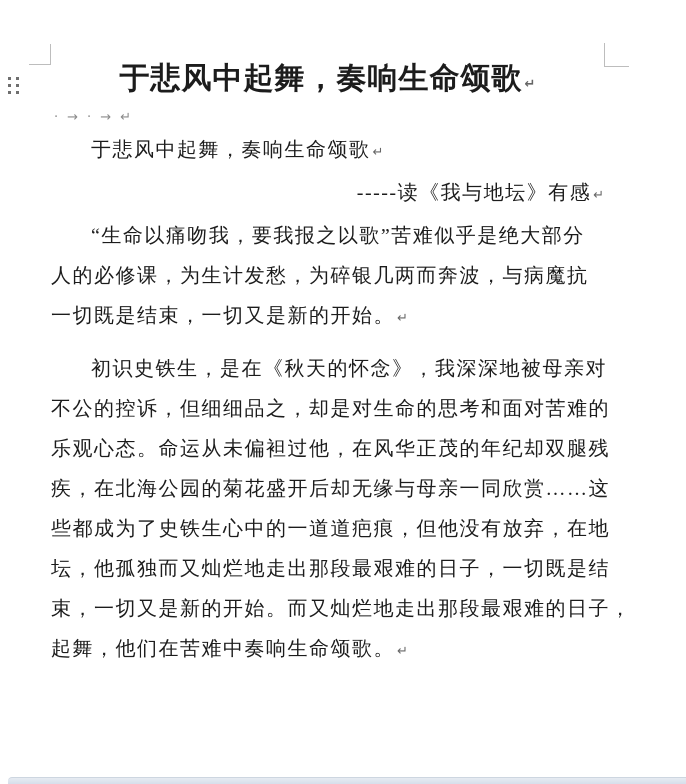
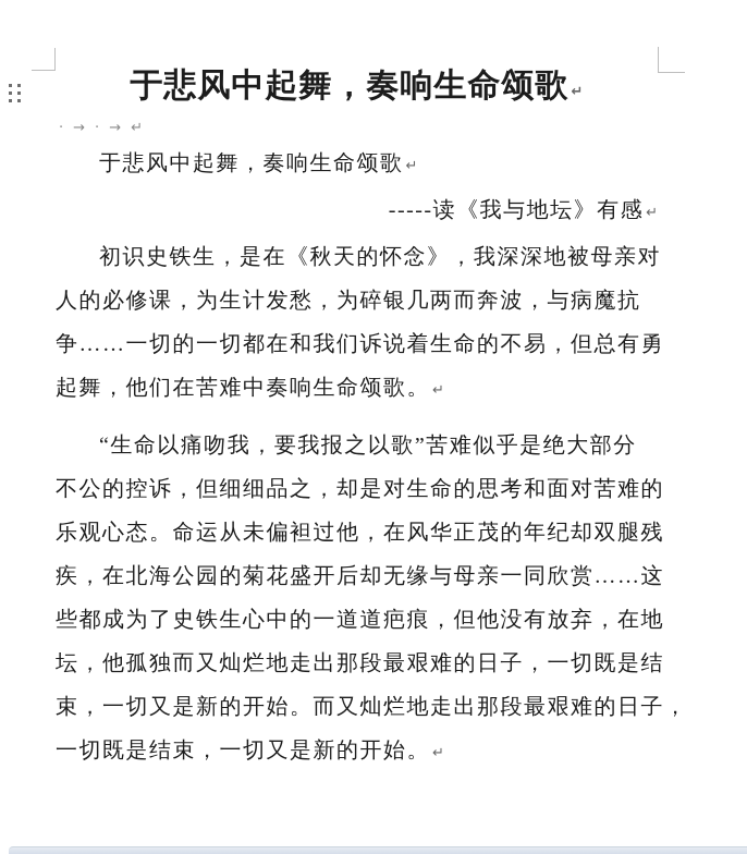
  于悲风中起舞，奏响生命颂歌 ↵
  ·
  →
  ·
  →
  ↵
  于悲风中起舞，奏响生命颂歌 ↵
  -----读《我与地坛》有感 ↵
- “生命以痛吻我，要我报之以歌”苦难似乎是绝大部分
+ 初识史铁生，是在《秋天的怀念》，我深深地被母亲对
  人的必修课，为生计发愁，为碎银几两而奔波，与病魔抗
+ 争……一切的一切都在和我们诉说着生命的不易，但总有勇
- 一切既是结束，一切又是新的开始。 ↵
+ 起舞，他们在苦难中奏响生命颂歌。 ↵
- 初识史铁生，是在《秋天的怀念》，我深深地被母亲对
+ “生命以痛吻我，要我报之以歌”苦难似乎是绝大部分
  不公的控诉，但细细品之，却是对生命的思考和面对苦难的
  乐观心态。命运从未偏袒过他，在风华正茂的年纪却双腿残
  疾，在北海公园的菊花盛开后却无缘与母亲一同欣赏……这
  些都成为了史铁生心中的一道道疤痕，但他没有放弃，在地
  坛，他孤独而又灿烂地走出那段最艰难的日子，一切既是结
  束，一切又是新的开始。而又灿烂地走出那段最艰难的日子，
- 起舞，他们在苦难中奏响生命颂歌。 ↵
+ 一切既是结束，一切又是新的开始。 ↵
